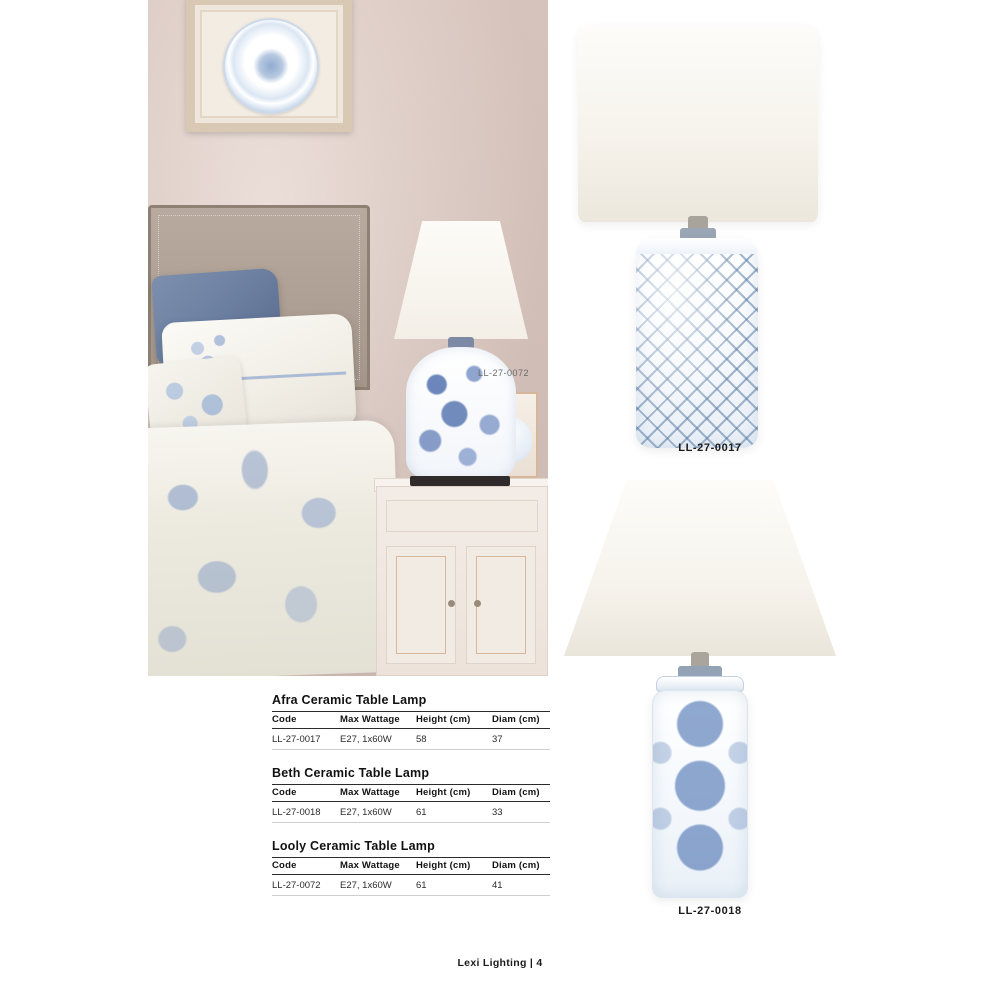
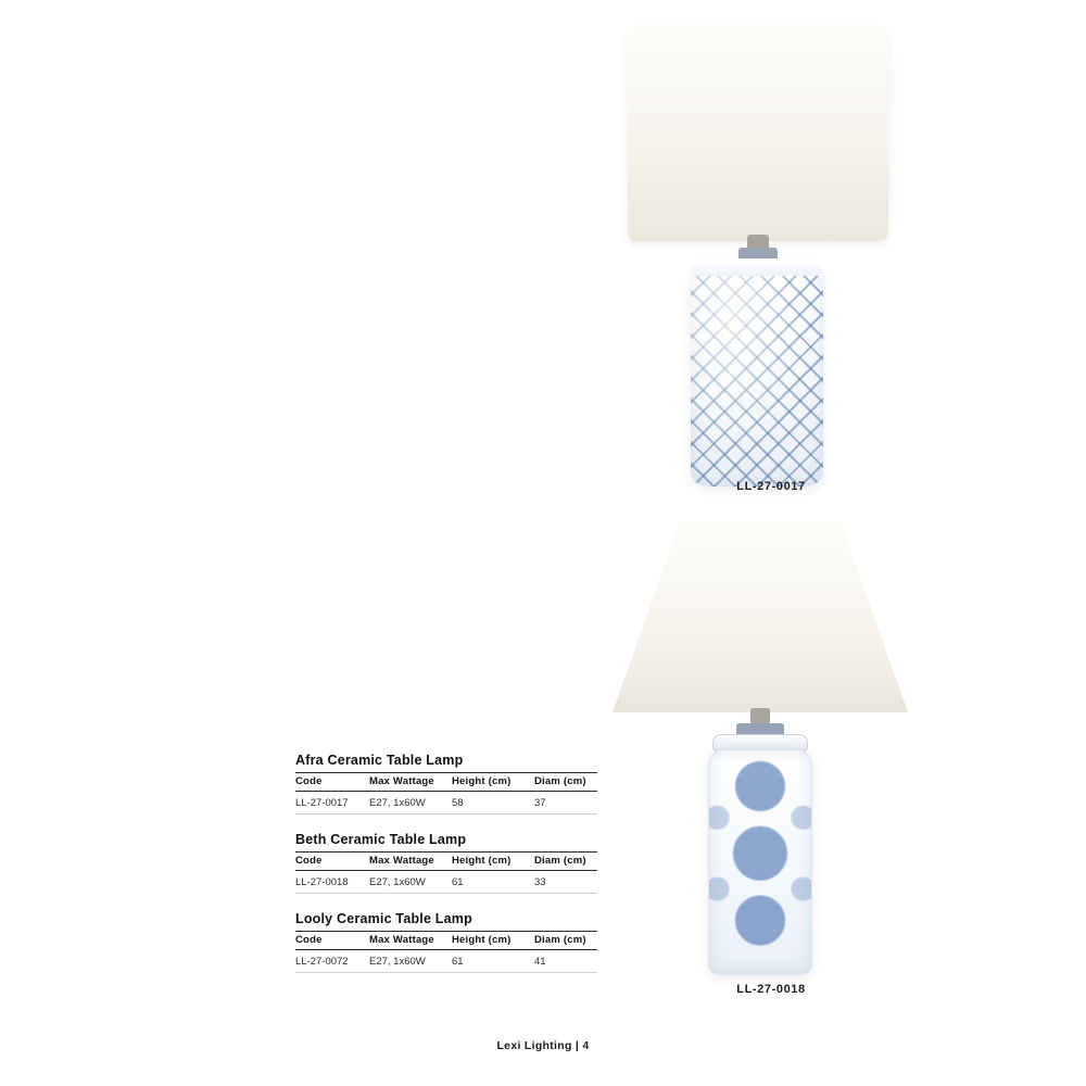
- LL-27-0072
  LL-27-0017
  LL-27-0018
  Afra Ceramic Table Lamp
  Code	Max Wattage	Height (cm)	Diam (cm)
  LL-27-0017	E27, 1x60W	58	37
  Beth Ceramic Table Lamp
  Code	Max Wattage	Height (cm)	Diam (cm)
  LL-27-0018	E27, 1x60W	61	33
  Looly Ceramic Table Lamp
  Code	Max Wattage	Height (cm)	Diam (cm)
  LL-27-0072	E27, 1x60W	61	41
  Lexi Lighting | 4
